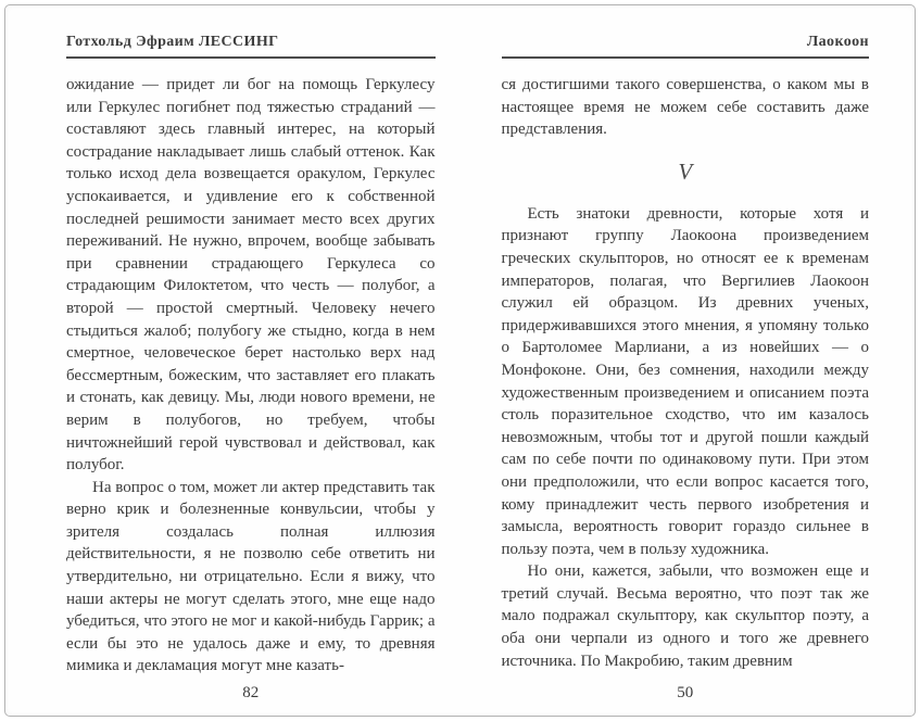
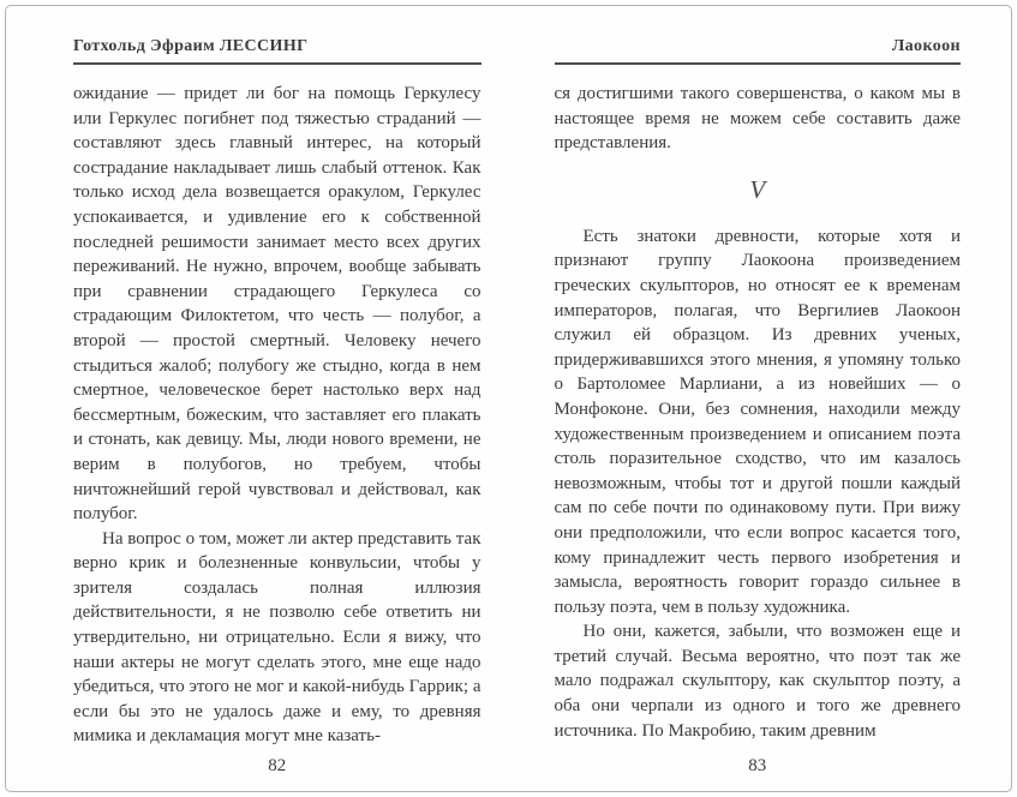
  Готхольд Эфраим ЛЕССИНГ
  ожидание — придет ли бог на помощь Геркулесу или Геркулес погибнет под тяжестью страданий — составляют здесь главный интерес, на который сострадание накладывает лишь слабый оттенок. Как только исход дела возвещается оракулом, Геркулес успокаивается, и удивление его к собственной последней решимости занимает место всех других переживаний. Не нужно, впрочем, вообще забывать при сравнении страдающего Геркулеса со страдающим Филоктетом, что честь — полубог, а второй — простой смертный. Человеку нечего стыдиться жалоб; полубогу же стыдно, когда в нем смертное, человеческое берет настолько верх над бессмертным, божеским, что заставляет его плакать и стонать, как девицу. Мы, люди нового времени, не верим в полубогов, но требуем, чтобы ничтожнейший герой чувствовал и действовал, как полубог.
  На вопрос о том, может ли актер представить так верно крик и болезненные конвульсии, чтобы у зрителя создалась полная иллюзия действительности, я не позволю себе ответить ни утвердительно, ни отрицательно. Если я вижу, что наши актеры не могут сделать этого, мне еще надо убедиться, что этого не мог и какой-нибудь Гаррик; а если бы это не удалось даже и ему, то древняя мимика и декламация могут мне казать-
  82
  Лаокоон
  ся достигшими такого совершенства, о каком мы в настоящее время не можем себе составить даже представления.
  V
- Есть знатоки древности, которые хотя и признают группу Лаокоона произведением греческих скульпторов, но относят ее к временам императоров, полагая, что Вергилиев Лаокоон служил ей образцом. Из древних ученых, придерживавшихся этого мнения, я упомяну только о Бартоломее Марлиани, а из новейших — о Монфоконе. Они, без сомнения, находили между художественным произведением и описанием поэта столь поразительное сходство, что им казалось невозможным, чтобы тот и другой пошли каждый сам по себе почти по одинаковому пути. При этом они предположили, что если вопрос касается того, кому принадлежит честь первого изобретения и замысла, вероятность говорит гораздо сильнее в пользу поэта, чем в пользу художника.
+ Есть знатоки древности, которые хотя и признают группу Лаокоона произведением греческих скульпторов, но относят ее к временам императоров, полагая, что Вергилиев Лаокоон служил ей образцом. Из древних ученых, придерживавшихся этого мнения, я упомяну только о Бартоломее Марлиани, а из новейших — о Монфоконе. Они, без сомнения, находили между художественным произведением и описанием поэта столь поразительное сходство, что им казалось невозможным, чтобы тот и другой пошли каждый сам по себе почти по одинаковому пути. При вижу они предположили, что если вопрос касается того, кому принадлежит честь первого изобретения и замысла, вероятность говорит гораздо сильнее в пользу поэта, чем в пользу художника.
  Но они, кажется, забыли, что возможен еще и третий случай. Весьма вероятно, что поэт так же мало подражал скульптору, как скульптор поэту, а оба они черпали из одного и того же древнего источника. По Макробию, таким древним
- 50
+ 83
